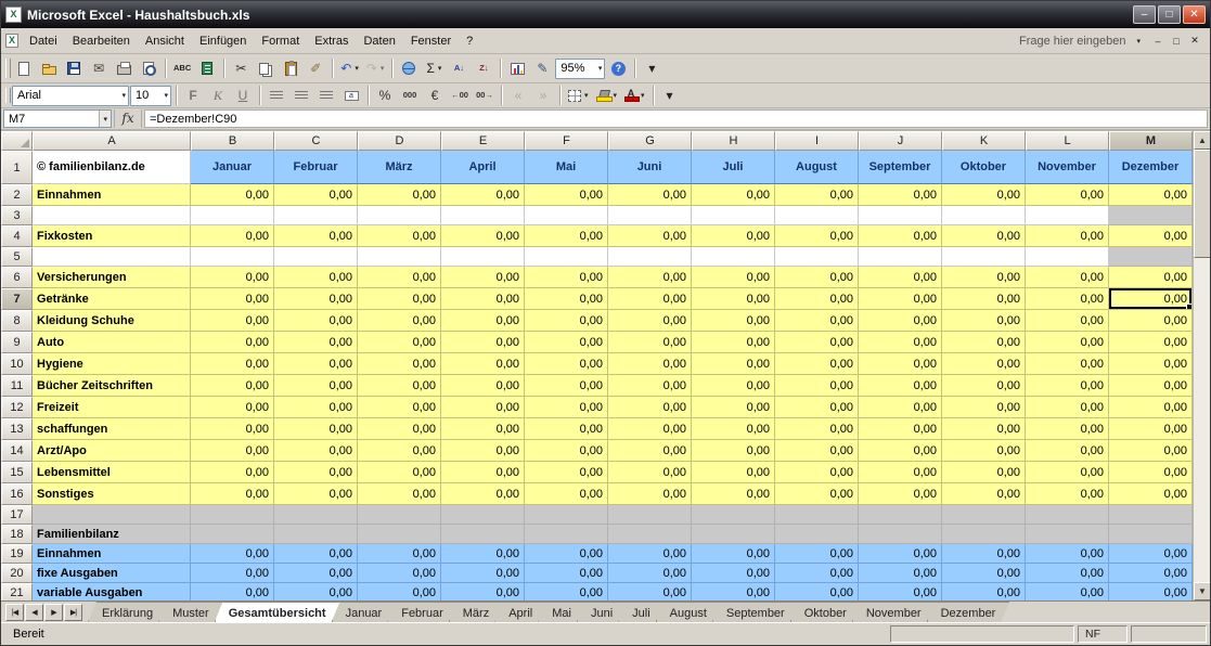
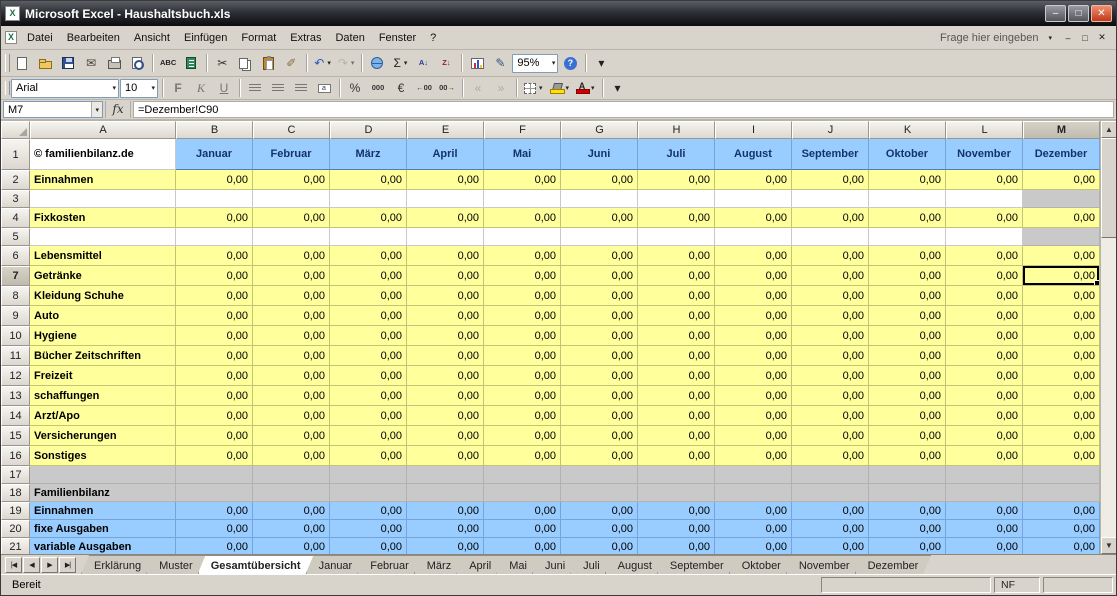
  Microsoft Excel - Haushaltsbuch.xls
  –
  □
  ✕
  Datei
  Bearbeiten
  Ansicht
  Einfügen
  Format
  Extras
  Daten
  Fenster
  ?
  Frage hier eingeben
  –
  □
  ✕
  ✉
  ABC
  ✂
  ✐
  ↶
  ↷
  Σ
  A↓
  Z↓
  ✎
  95%
  ▾
  Arial
  10
  F
  K
  U
  %
  000
  €
  ←00
  00→
  «
  »
  ▾
  M7
  fx
  =Dezember!C90
  	A	B	C	D	E	F	G	H	I	J	K	L	M
  1	© familienbilanz.de	Januar	Februar	März	April	Mai	Juni	Juli	August	September	Oktober	November	Dezember
  2	Einnahmen	0,00	0,00	0,00	0,00	0,00	0,00	0,00	0,00	0,00	0,00	0,00	0,00
  3
  4	Fixkosten	0,00	0,00	0,00	0,00	0,00	0,00	0,00	0,00	0,00	0,00	0,00	0,00
  5
- 6	Versicherungen	0,00	0,00	0,00	0,00	0,00	0,00	0,00	0,00	0,00	0,00	0,00	0,00
+ 6	Lebensmittel	0,00	0,00	0,00	0,00	0,00	0,00	0,00	0,00	0,00	0,00	0,00	0,00
  7	Getränke	0,00	0,00	0,00	0,00	0,00	0,00	0,00	0,00	0,00	0,00	0,00	0,00
  8	Kleidung Schuhe	0,00	0,00	0,00	0,00	0,00	0,00	0,00	0,00	0,00	0,00	0,00	0,00
  9	Auto	0,00	0,00	0,00	0,00	0,00	0,00	0,00	0,00	0,00	0,00	0,00	0,00
  10	Hygiene	0,00	0,00	0,00	0,00	0,00	0,00	0,00	0,00	0,00	0,00	0,00	0,00
  11	Bücher Zeitschriften	0,00	0,00	0,00	0,00	0,00	0,00	0,00	0,00	0,00	0,00	0,00	0,00
  12	Freizeit	0,00	0,00	0,00	0,00	0,00	0,00	0,00	0,00	0,00	0,00	0,00	0,00
  13	schaffungen	0,00	0,00	0,00	0,00	0,00	0,00	0,00	0,00	0,00	0,00	0,00	0,00
  14	Arzt/Apo	0,00	0,00	0,00	0,00	0,00	0,00	0,00	0,00	0,00	0,00	0,00	0,00
- 15	Lebensmittel	0,00	0,00	0,00	0,00	0,00	0,00	0,00	0,00	0,00	0,00	0,00	0,00
+ 15	Versicherungen	0,00	0,00	0,00	0,00	0,00	0,00	0,00	0,00	0,00	0,00	0,00	0,00
  16	Sonstiges	0,00	0,00	0,00	0,00	0,00	0,00	0,00	0,00	0,00	0,00	0,00	0,00
  17
  18	Familienbilanz
  19	Einnahmen	0,00	0,00	0,00	0,00	0,00	0,00	0,00	0,00	0,00	0,00	0,00	0,00
  20	fixe Ausgaben	0,00	0,00	0,00	0,00	0,00	0,00	0,00	0,00	0,00	0,00	0,00	0,00
  21	variable Ausgaben	0,00	0,00	0,00	0,00	0,00	0,00	0,00	0,00	0,00	0,00	0,00	0,00
  ▲
  ▼
  Erklärung
  Muster
  Gesamtübersicht
  Januar
  Februar
  März
  April
  Mai
  Juni
  Juli
  August
  September
  Oktober
  November
  Dezember
  Bereit
  NF
